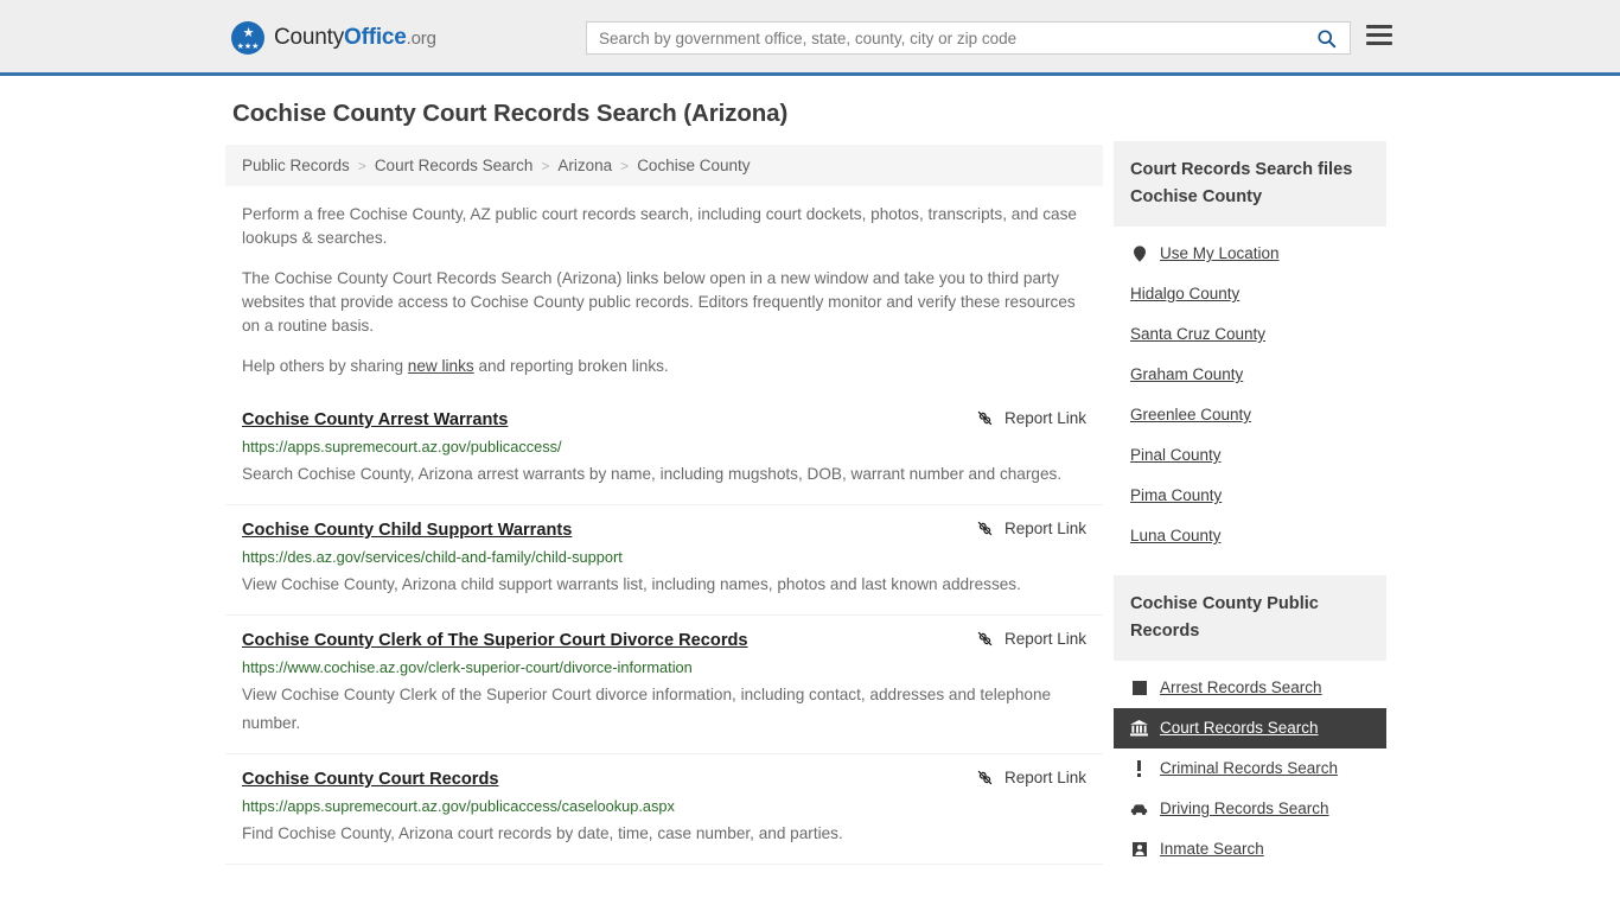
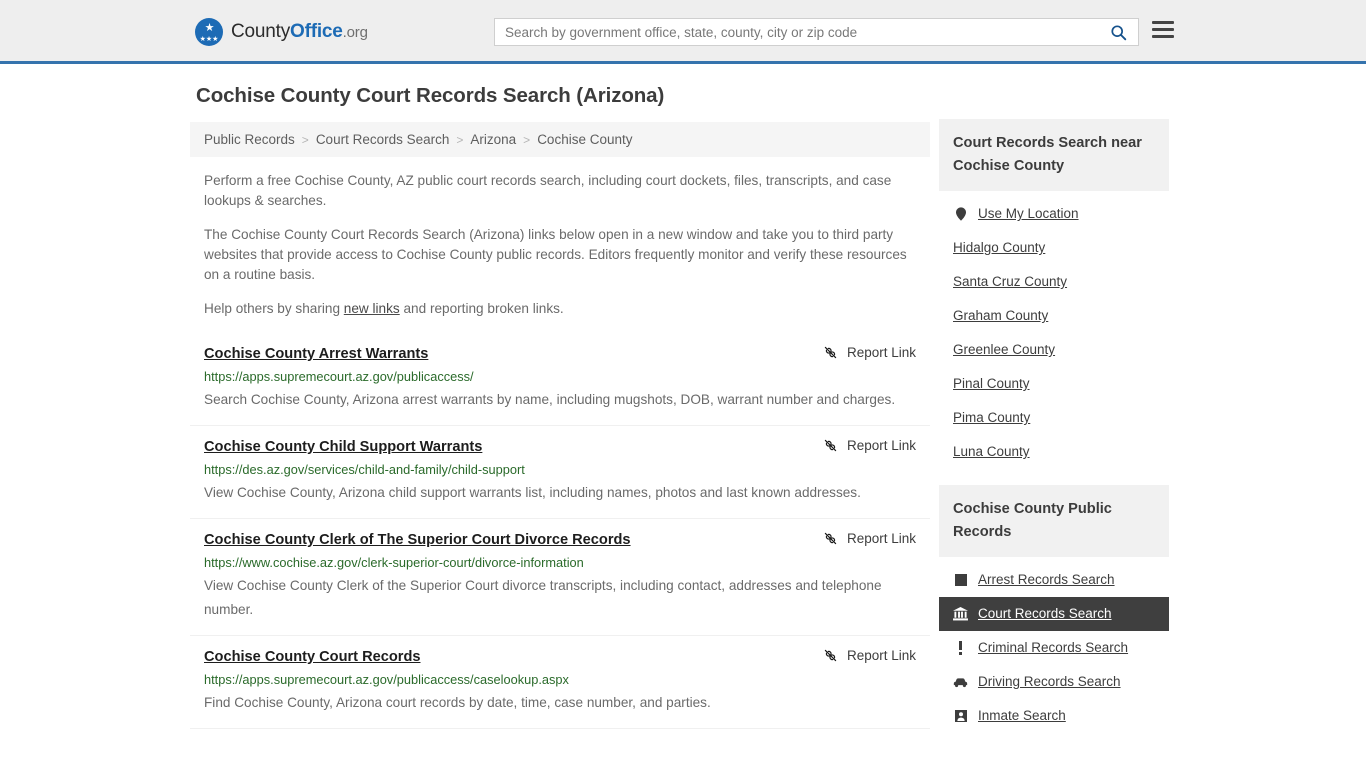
  ★
  CountyOffice.org
  Search by government office, state, county, city or zip code
  Cochise County Court Records Search (Arizona)
  Public Records
  >
  Court Records Search
  >
  Arizona
  >
  Cochise County
- Perform a free Cochise County, AZ public court records search, including court dockets, photos, transcripts, and case lookups & searches.
+ Perform a free Cochise County, AZ public court records search, including court dockets, files, transcripts, and case lookups & searches.
  The Cochise County Court Records Search (Arizona) links below open in a new window and take you to third party websites that provide access to Cochise County public records. Editors frequently monitor and verify these resources on a routine basis.
  Help others by sharing new links and reporting broken links.
  Cochise County Arrest Warrants
  Report Link
  https://apps.supremecourt.az.gov/publicaccess/
  Search Cochise County, Arizona arrest warrants by name, including mugshots, DOB, warrant number and charges.
  Cochise County Child Support Warrants
  Report Link
  https://des.az.gov/services/child-and-family/child-support
  View Cochise County, Arizona child support warrants list, including names, photos and last known addresses.
  Cochise County Clerk of The Superior Court Divorce Records
  Report Link
  https://www.cochise.az.gov/clerk-superior-court/divorce-information
- View Cochise County Clerk of the Superior Court divorce information, including contact, addresses and telephone number.
+ View Cochise County Clerk of the Superior Court divorce transcripts, including contact, addresses and telephone number.
  Cochise County Court Records
  Report Link
  https://apps.supremecourt.az.gov/publicaccess/caselookup.aspx
  Find Cochise County, Arizona court records by date, time, case number, and parties.
- Court Records Search files Cochise County
+ Court Records Search near Cochise County
  Use My Location
  Hidalgo County
  Santa Cruz County
  Graham County
  Greenlee County
  Pinal County
  Pima County
  Luna County
  Cochise County Public Records
  Arrest Records Search
  Court Records Search
  Criminal Records Search
  Driving Records Search
  Inmate Search
